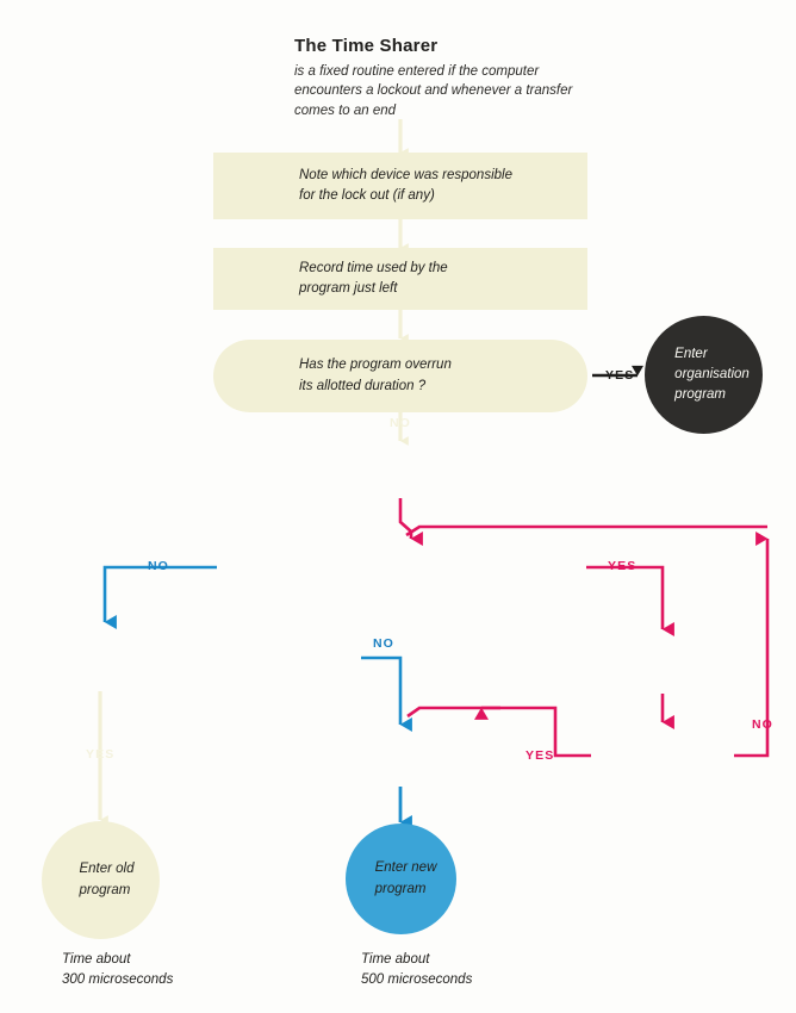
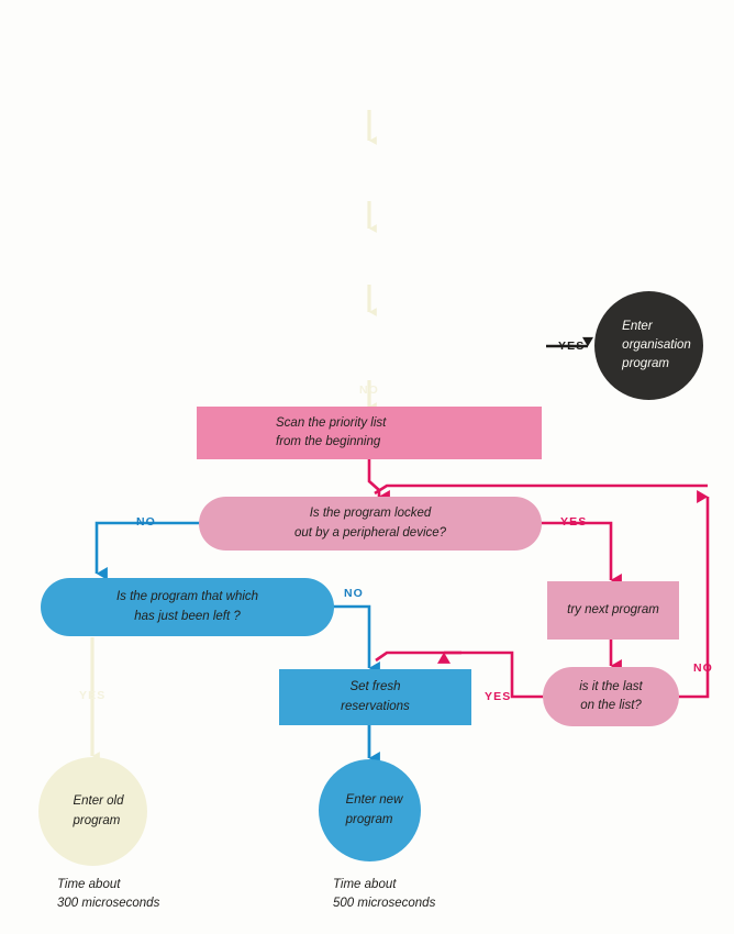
- The Time Sharer
- is a fixed routine entered if the computer encounters a lockout and whenever a transfer comes to an end
- Note which device was responsible
- for the lock out (if any)
- Record time used by the
- program just left
- Has the program overrun
- its allotted duration ?
  Enter
  organisation
  program
+ Scan the priority list
+ from the beginning
+ Is the program locked
+ out by a peripheral device?
+ Is the program that which
+ has just been left ?
+ try next program
+ is it the last
+ on the list?
+ Set fresh
+ reservations
  Enter old
  program
  Enter new
  program
  YES
  NO
  NO
  YES
  NO
  YES
  YES
  NO
  Time about
  300 microseconds
  Time about
  500 microseconds
